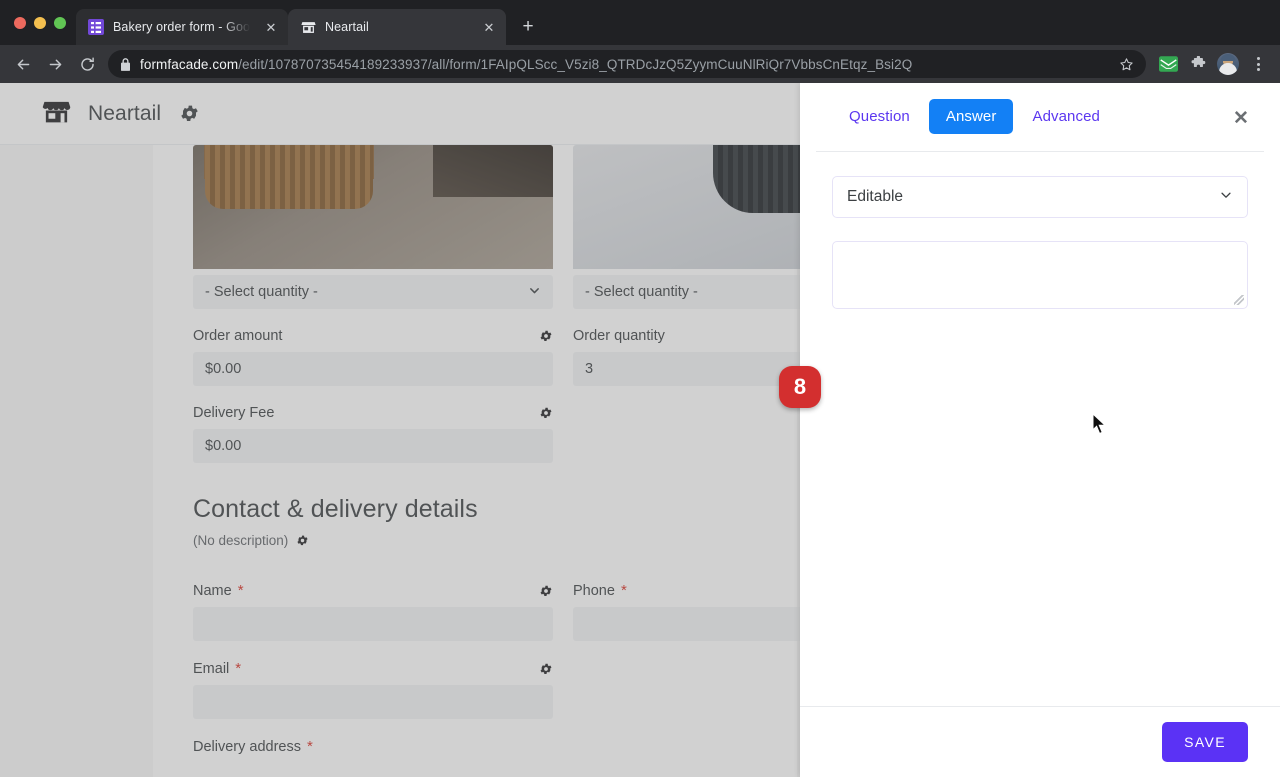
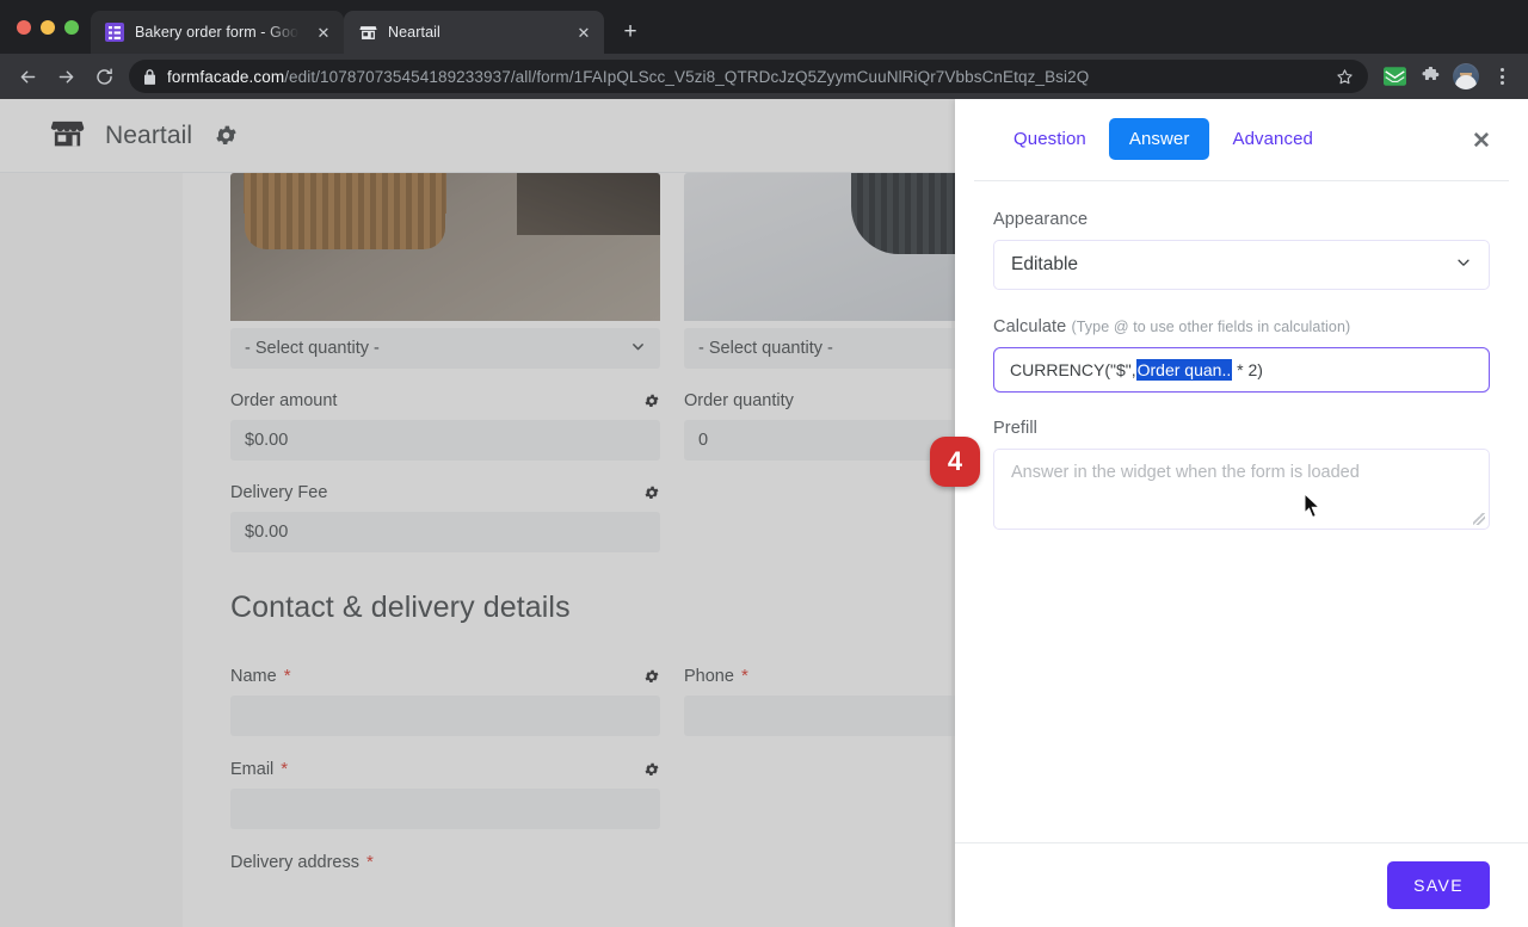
  Bakery order form - Goo
  ✕
  Neartail
  ✕
  +
  formfacade.com/edit/107870735454189233937/all/form/1FAIpQLScc_V5zi8_QTRDcJzQ5ZyymCuuNlRiQr7VbbsCnEtqz_Bsi2Q
  Neartail
  - Select quantity -
  Order amount
  $0.00
  Delivery Fee
  $0.00
  - Select quantity -
  Order quantity
- 3
+ 0
  Contact & delivery details
- (No description)
  Name
  *
  Phone
  *
  Email
  *
  Delivery address
  *
- 8
+ 4
  Question
  Answer
  Advanced
  ✕
+ Appearance
  Editable
+ Calculate (Type @ to use other fields in calculation)
+ CURRENCY("$",
+ Order quan..
+ * 2)
+ Prefill
+ Answer in the widget when the form is loaded
  SAVE
